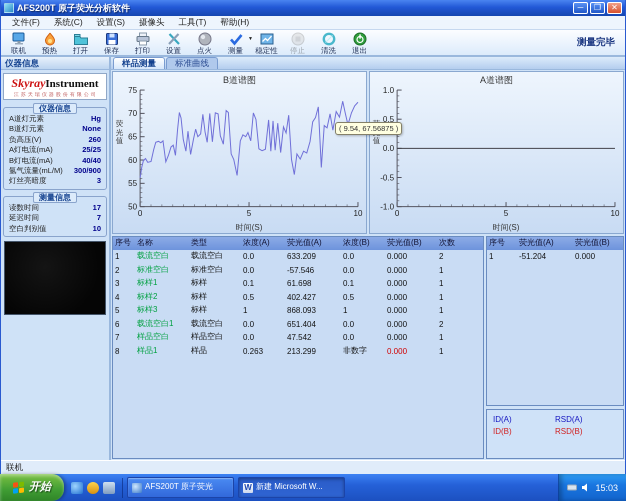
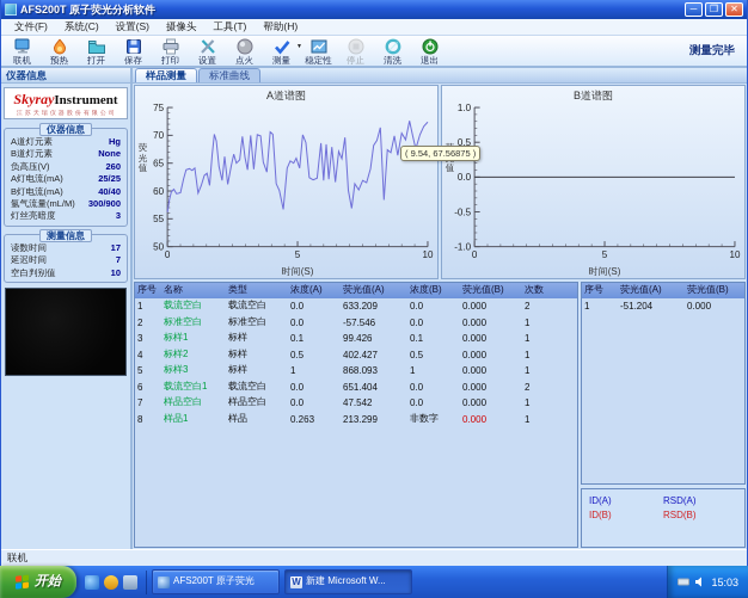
  AFS200T 原子荧光分析软件
  ─
  ❐
  ✕
  文件(F)
  系统(C)
  设置(S)
  摄像头
  工具(T)
  帮助(H)
  联机
  预热
  打开
  保存
  打印
  设置
  点火
  测量
  稳定性
  停止
  清洗
  退出
  测量完毕
  仪器信息
  SkyrayInstrument
  仪器信息
  A道灯元素
  Hg
  B道灯元素
  None
  负高压(V)
  260
  A灯电流(mA)
  25/25
  B灯电流(mA)
  40/40
  氩气流量(mL/M)
  300/900
  灯丝亮暗度
  3
  测量信息
  读数时间
  17
  延迟时间
  7
  空白判别值
  10
  样品测量
  标准曲线
- B道谱图
+ A道谱图
  荧光值
  50
  55
  60
  65
  70
  75
  0
  5
  10
  时间(S)
- A道谱图
+ B道谱图
  -1.0
  -0.5
  0.0
  0.5
  1.0
  0
  5
  10
  时间(S)
  ( 9.54, 67.56875 )
  序号	名称	类型	浓度(A)	荧光值(A)	浓度(B)	荧光值(B)	次数
  1	载流空白	载流空白	0.0	633.209	0.0	0.000	2
  2	标准空白	标准空白	0.0	-57.546	0.0	0.000	1
- 3	标样1	标样	0.1	61.698	0.1	0.000	1
+ 3	标样1	标样	0.1	99.426	0.1	0.000	1
  4	标样2	标样	0.5	402.427	0.5	0.000	1
  5	标样3	标样	1	868.093	1	0.000	1
  6	载流空白1	载流空白	0.0	651.404	0.0	0.000	2
  7	样品空白	样品空白	0.0	47.542	0.0	0.000	1
  8	样品1	样品	0.263	213.299	非数字	0.000	1
  序号	荧光值(A)	荧光值(B)
  1	-51.204	0.000
  ID(A)
  RSD(A)
  ID(B)
  RSD(B)
  联机
  开始
  AFS200T 原子荧光
  W
  新建 Microsoft W...
  15:03
